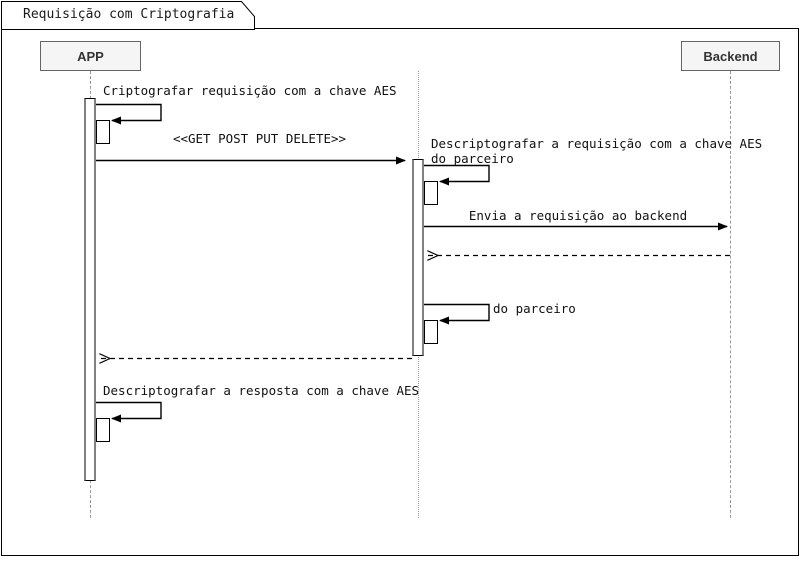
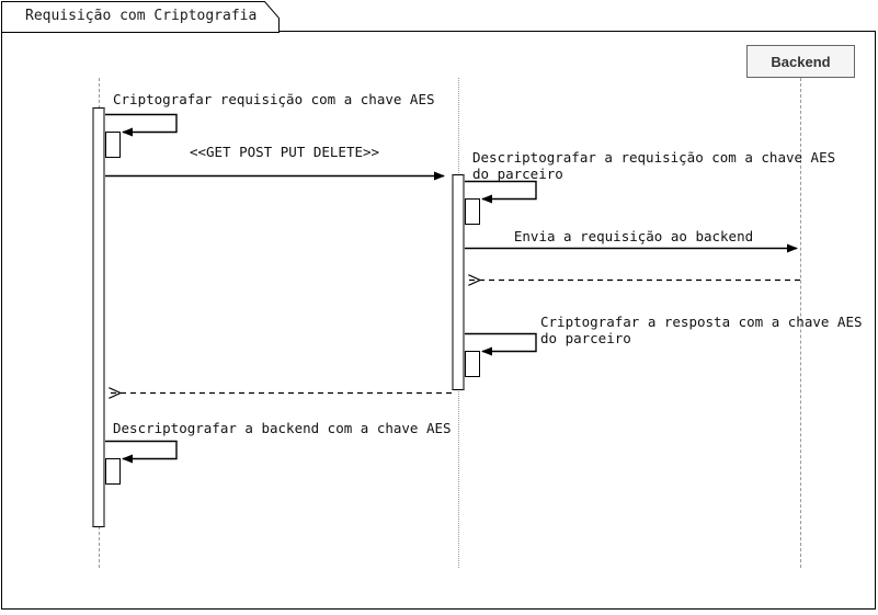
  Requisição com Criptografia
- APP
  Backend
  Criptografar requisição com a chave AES
  <<GET POST PUT DELETE>>
  Descriptografar a requisição com a chave AES
  do parceiro
  Envia a requisição ao backend
+ Criptografar a resposta com a chave AES
  do parceiro
- Descriptografar a resposta com a chave AES
+ Descriptografar a backend com a chave AES
